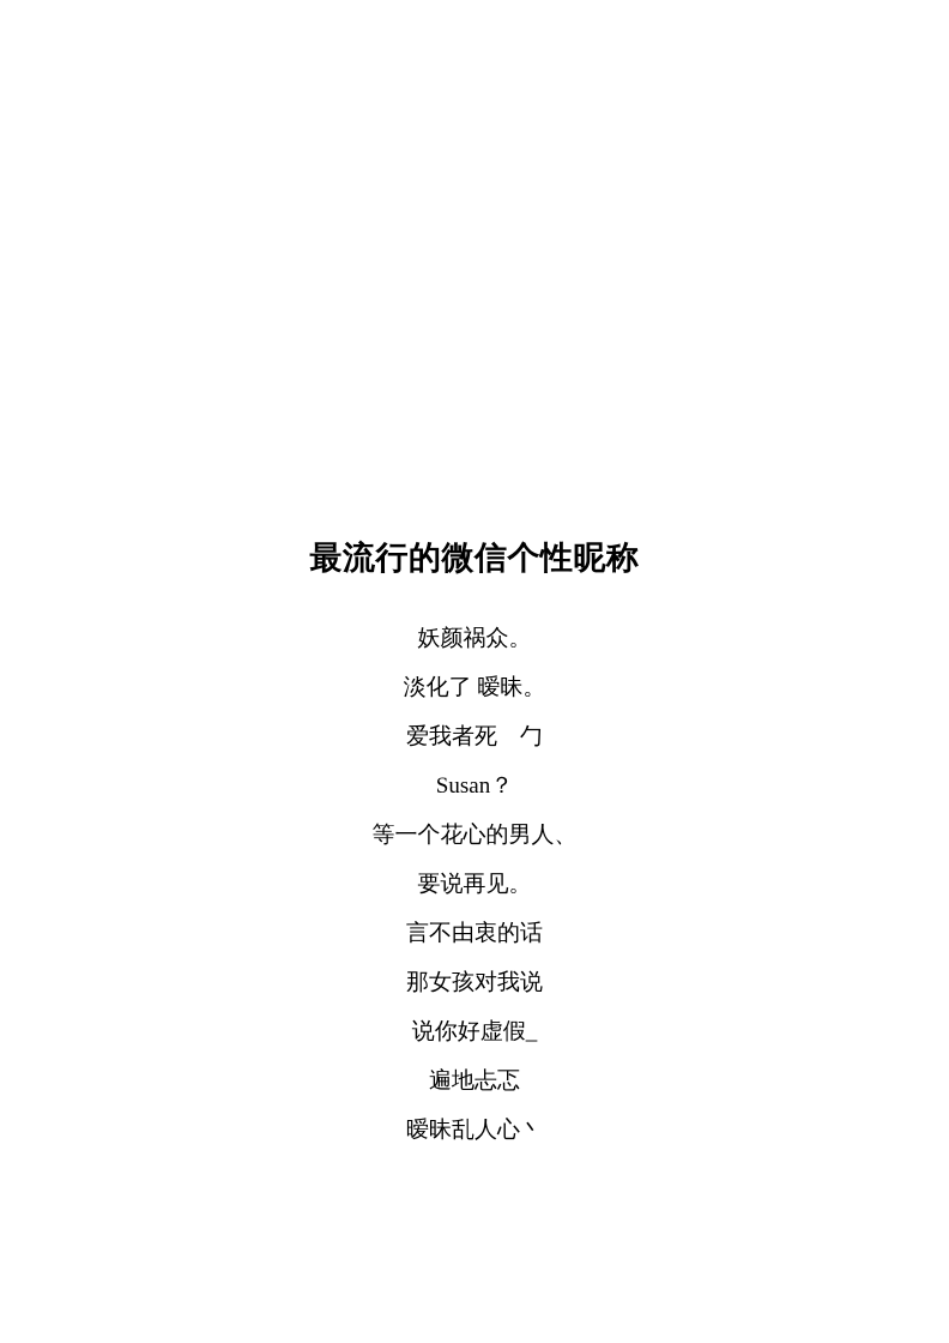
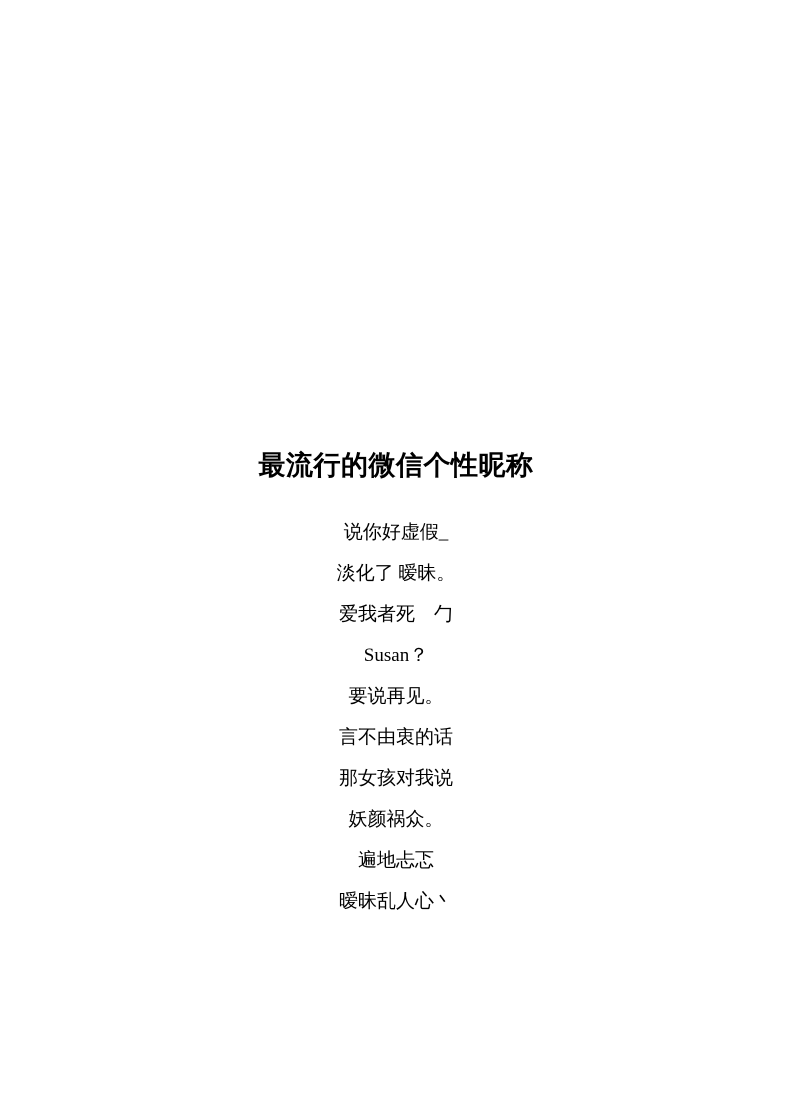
  最流行的微信个性昵称
- 妖颜祸众。
+ 说你好虚假_
  淡化了 暧昧。
  爱我者死 勹
  Susan？
- 等一个花心的男人、
  要说再见。
  言不由衷的话
  那女孩对我说
- 说你好虚假_
+ 妖颜祸众。
  遍地忐忑
  暧昧乱人心丶
